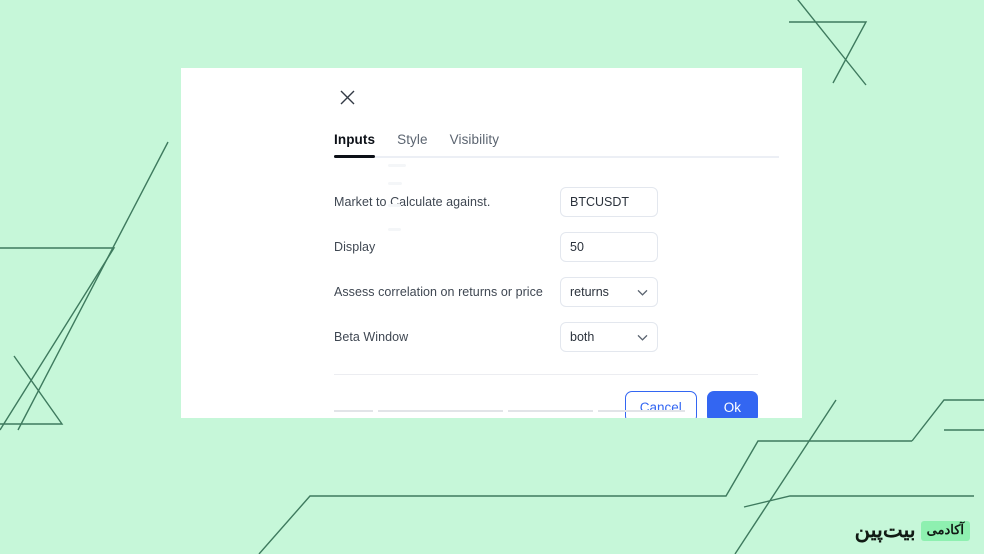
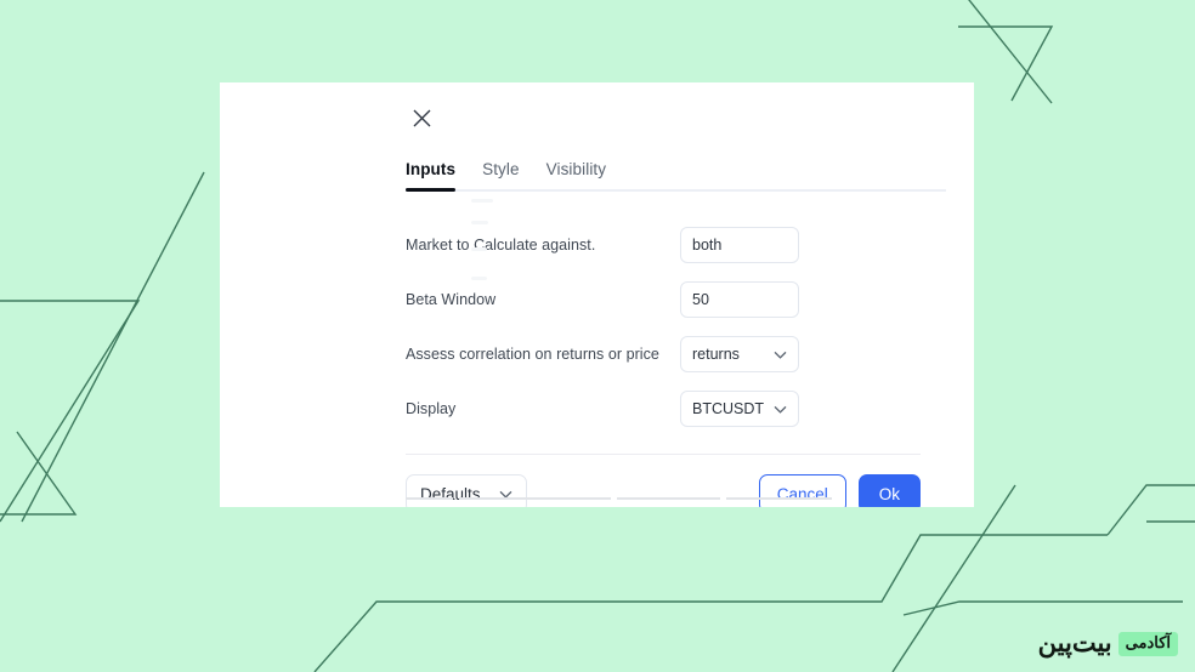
  Inputs
  Style
  Visibility
  Market to Calculate against.
- BTCUSDT
+ both
- Display
+ Beta Window
  50
  Assess correlation on returns or price
  returns
- Beta Window
+ Display
- both
+ BTCUSDT
+ Defaults
  Cancel
  Ok
  آکادمی
  بیت‌پین
